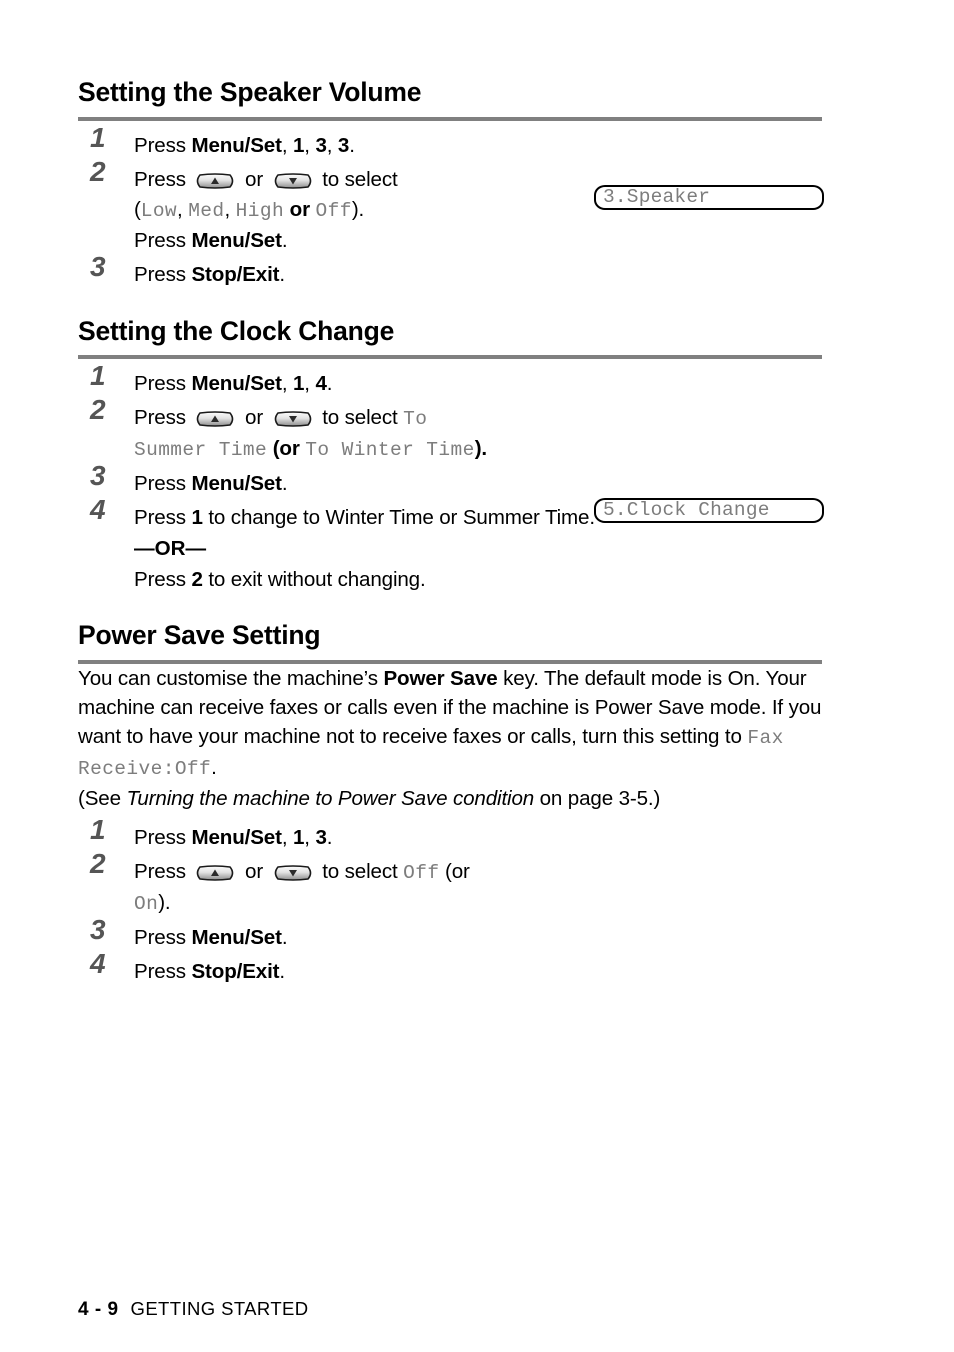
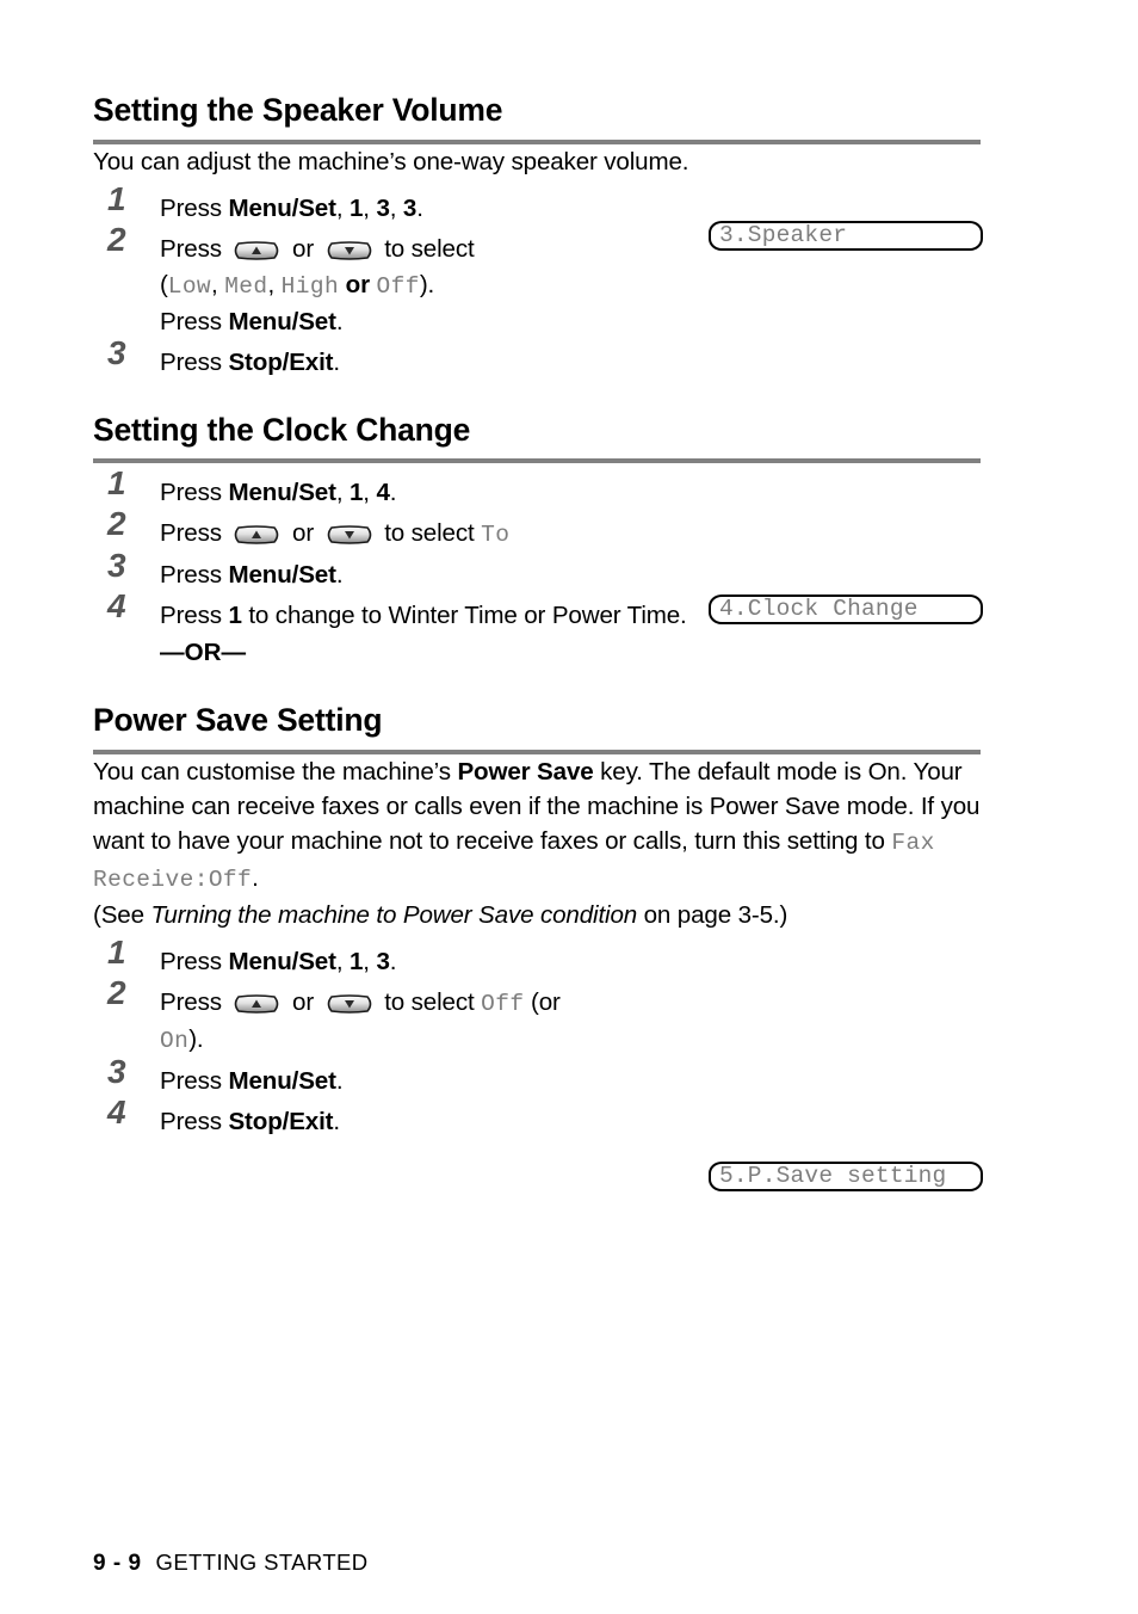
  Setting the Speaker Volume
+ You can adjust the machine’s one-way speaker volume.
  1
  Press Menu/Set, 1, 3, 3.
  2
  Press or to select
  (Low, Med, High or Off).
  Press Menu/Set.
  3
  Press Stop/Exit.
  Setting the Clock Change
  1
  Press Menu/Set, 1, 4.
  2
  Press or to select To
- Summer Time (or To Winter Time).
  3
  Press Menu/Set.
  4
- Press 1 to change to Winter Time or Summer Time.
+ Press 1 to change to Winter Time or Power Time.
  —OR—
- Press 2 to exit without changing.
  Power Save Setting
  You can customise the machine’s Power Save key. The default mode is On. Your machine can receive faxes or calls even if the machine is Power Save mode. If you want to have your machine not to receive faxes or calls, turn this setting to Fax Receive:Off.
  (See Turning the machine to Power Save condition on page 3-5.)
  1
  Press Menu/Set, 1, 3.
  2
  Press or to select Off (or
  On).
  3
  Press Menu/Set.
  4
  Press Stop/Exit.
  3.Speaker
- 5.Clock Change
+ 4.Clock Change
+ 5.P.Save setting
- 4 - 9 GETTING STARTED
+ 9 - 9 GETTING STARTED
